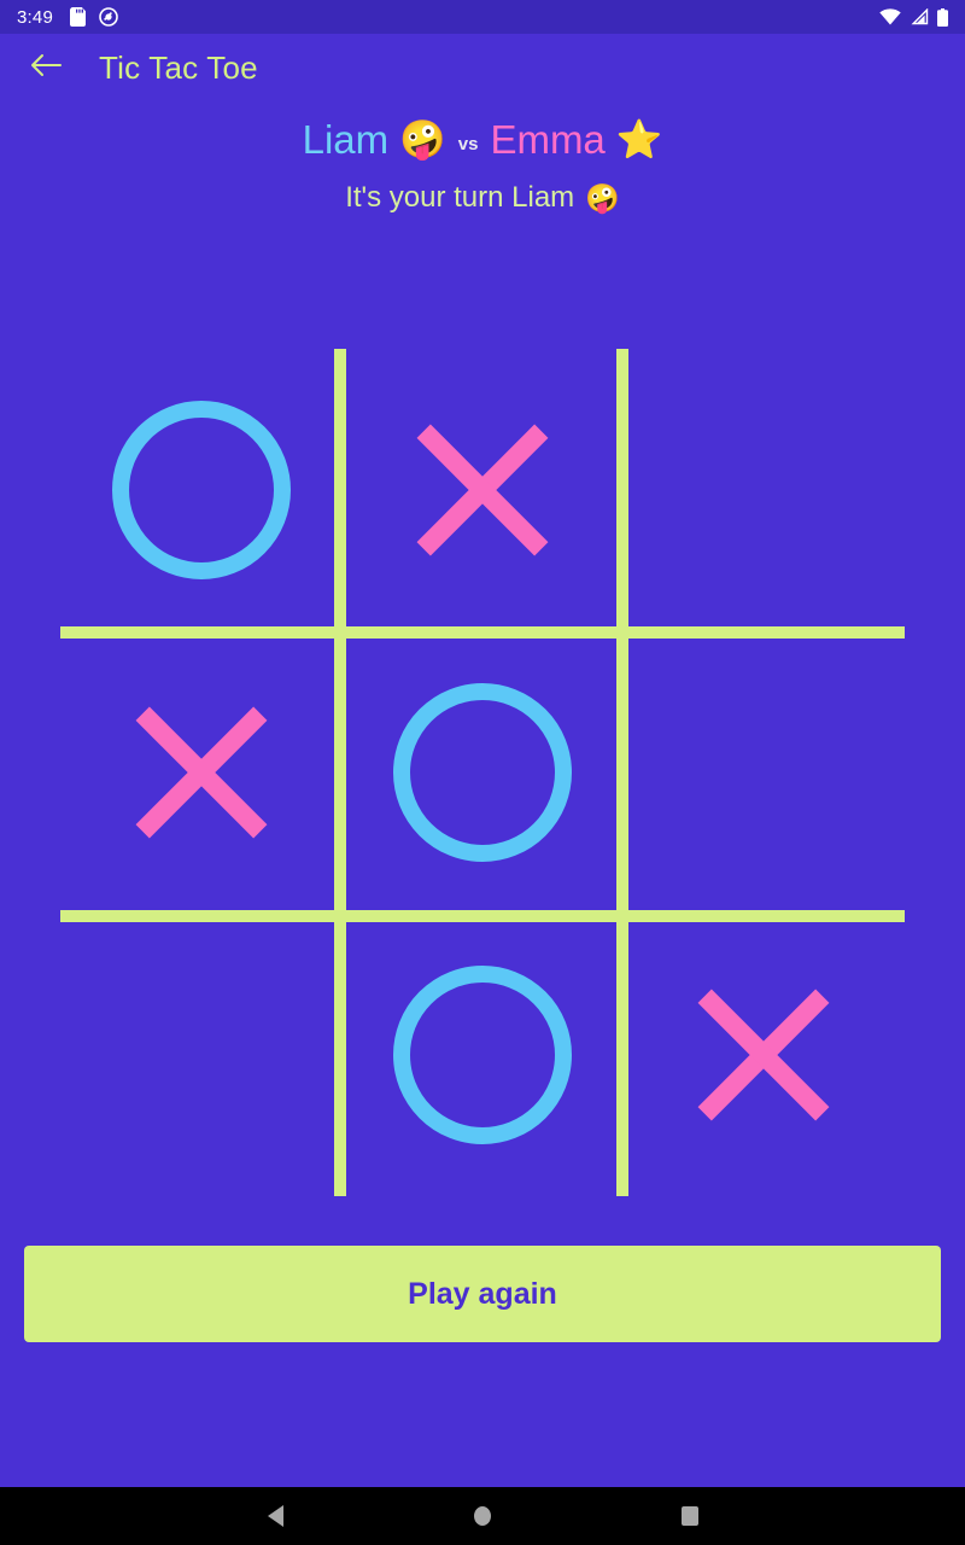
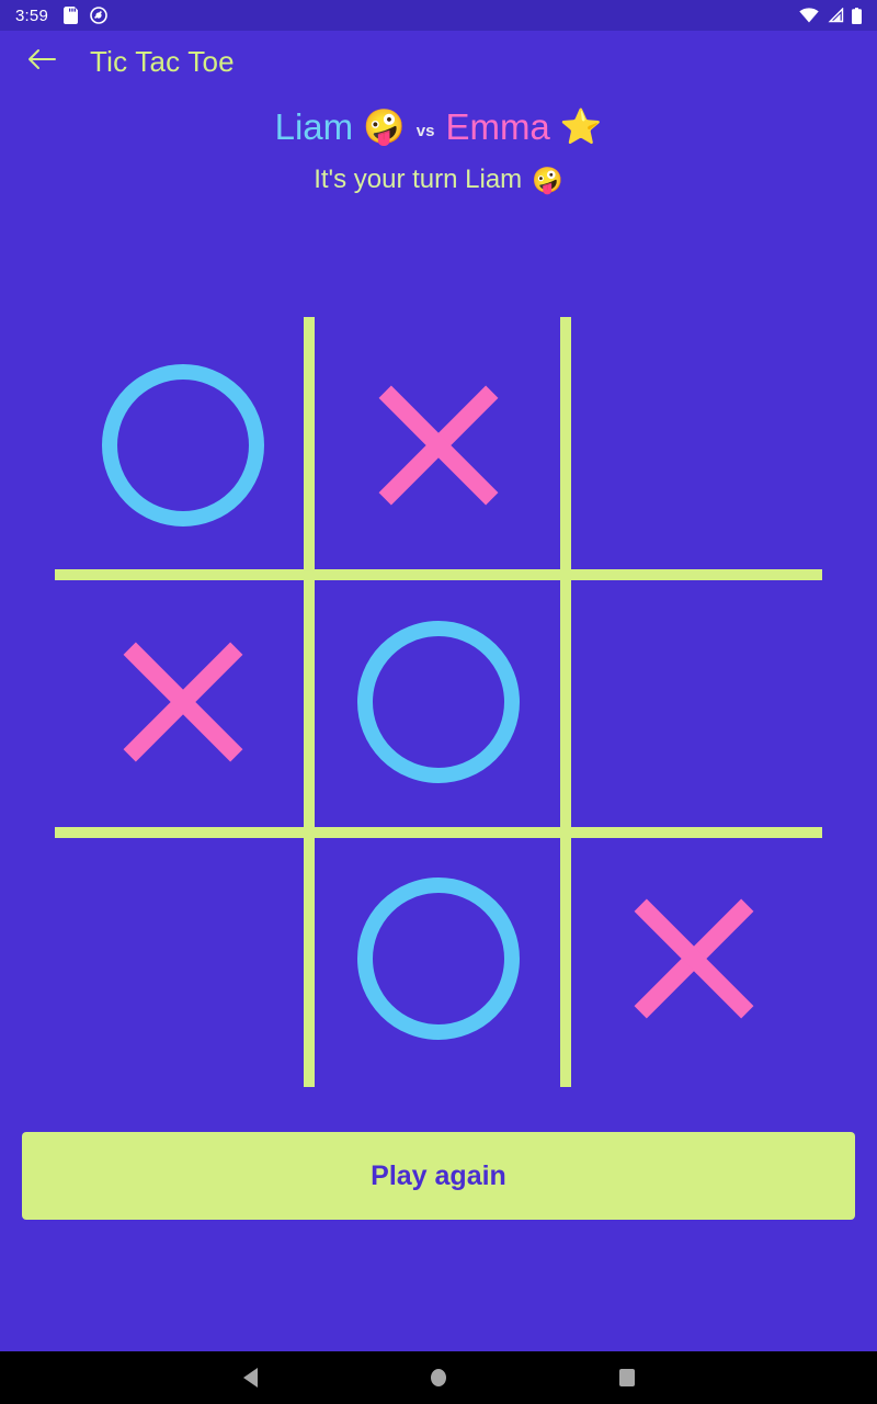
- 3:49
+ 3:59
  Tic Tac Toe
  Liam
  🤪
  vs
  Emma
  ⭐
  It's your turn Liam
  🤪
  Play again
